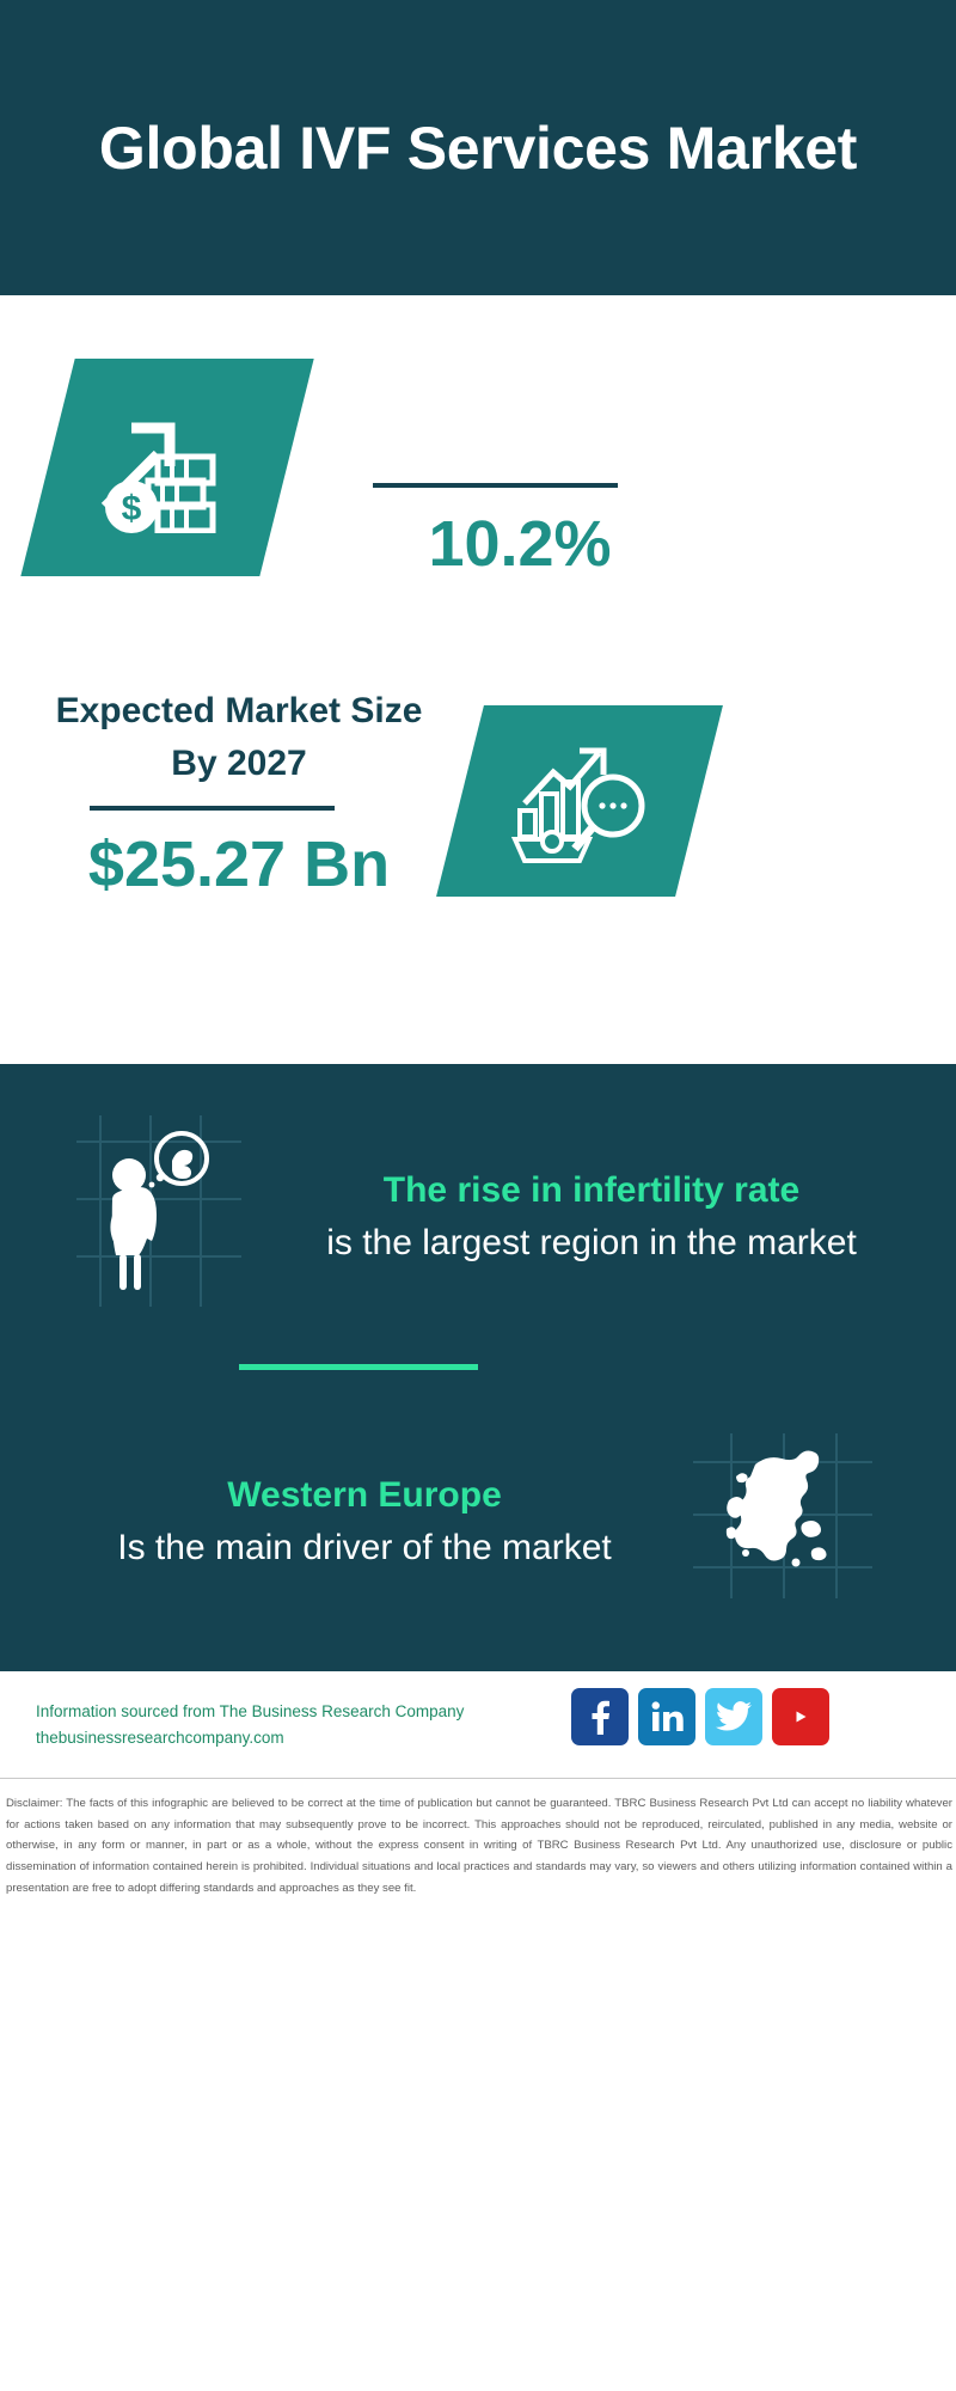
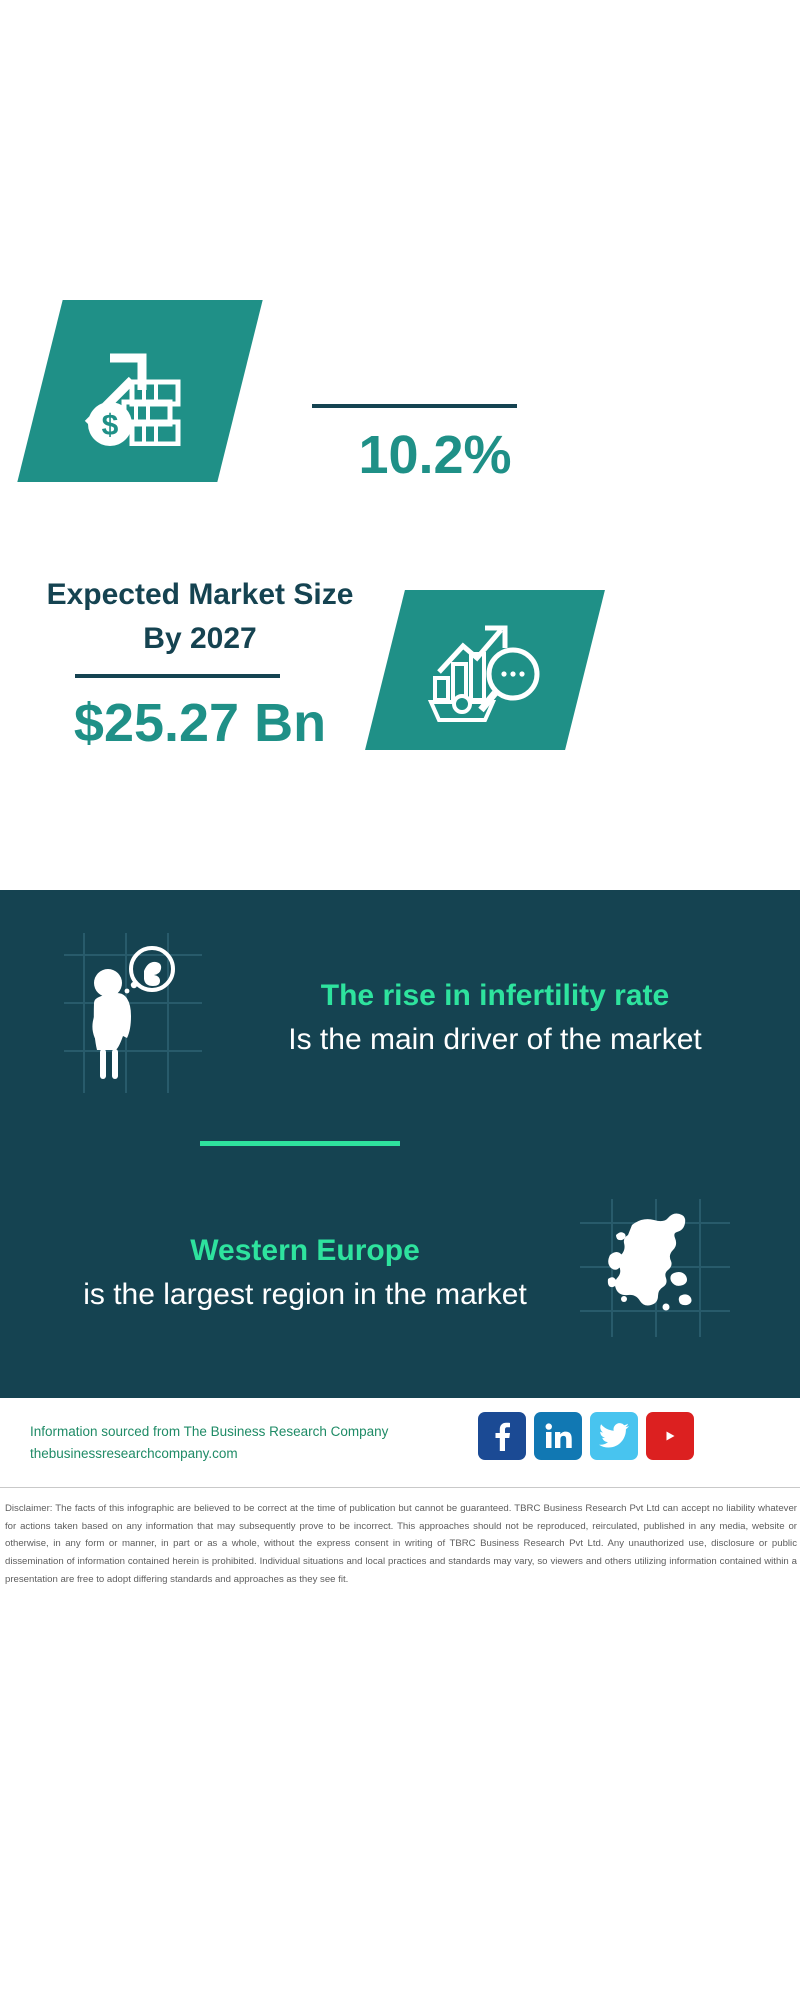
- Global IVF Services Market
  10.2%
  Expected Market Size By 2027
  $25.27 Bn
  The rise in infertility rate
- is the largest region in the market
+ Is the main driver of the market
  Western Europe
- Is the main driver of the market
+ is the largest region in the market
  Information sourced from The Business Research Company
  thebusinessresearchcompany.com
  Disclaimer: The facts of this infographic are believed to be correct at the time of publication but cannot be guaranteed. TBRC Business Research Pvt Ltd can accept no liability whatever for actions taken based on any information that may subsequently prove to be incorrect. This approaches should not be reproduced, reirculated, published in any media, website or otherwise, in any form or manner, in part or as a whole, without the express consent in writing of TBRC Business Research Pvt Ltd. Any unauthorized use, disclosure or public dissemination of information contained herein is prohibited. Individual situations and local practices and standards may vary, so viewers and others utilizing information contained within a presentation are free to adopt differing standards and approaches as they see fit.
